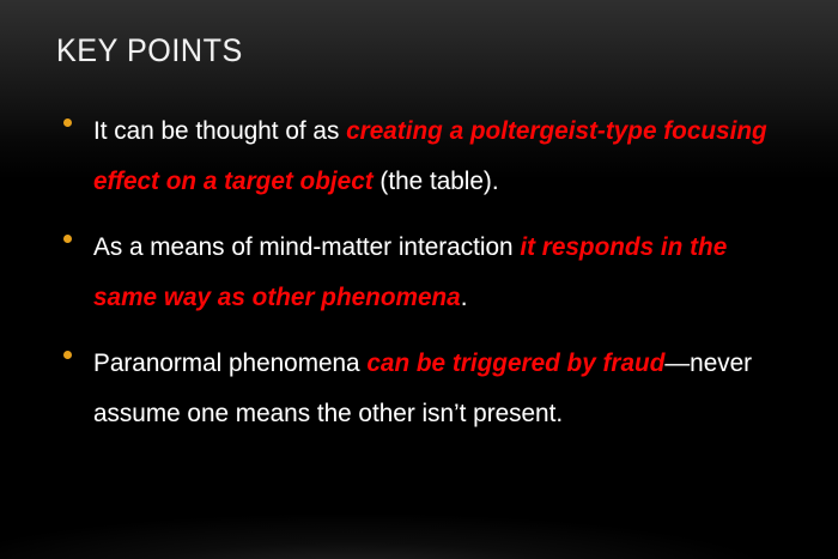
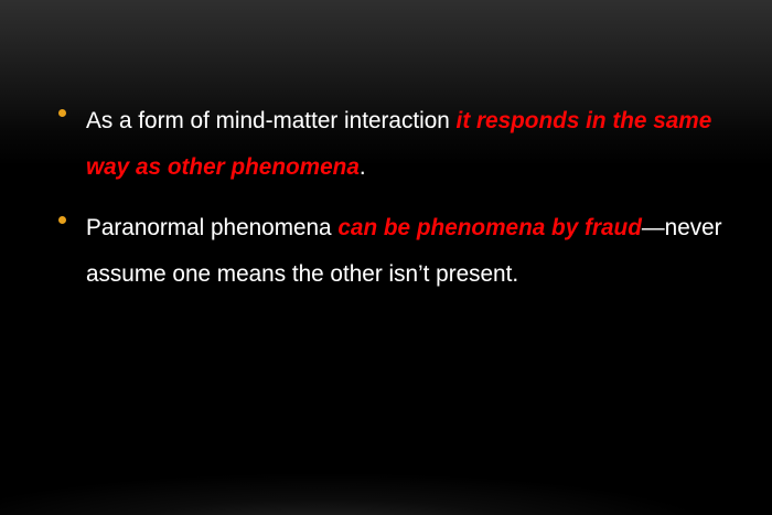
- KEY POINTS
- It can be thought of as creating a poltergeist-type focusing effect on a target object (the table).
- As a means of mind-matter interaction it responds in the same way as other phenomena.
+ As a form of mind-matter interaction it responds in the same way as other phenomena.
- Paranormal phenomena can be triggered by fraud—never assume one means the other isn’t present.
+ Paranormal phenomena can be phenomena by fraud—never assume one means the other isn’t present.
